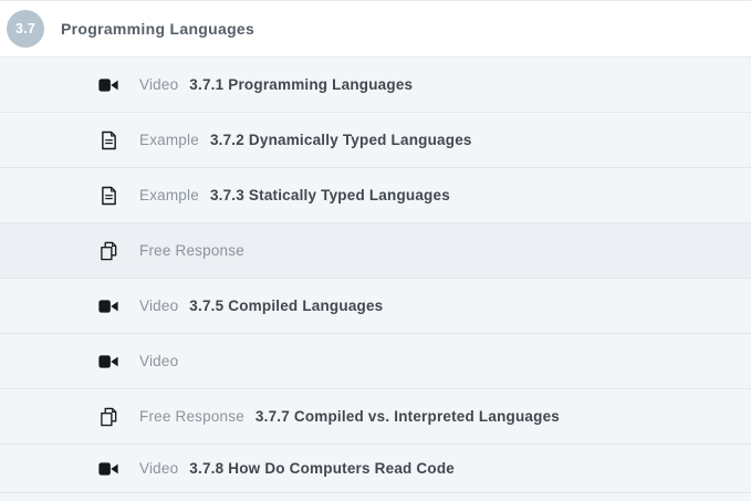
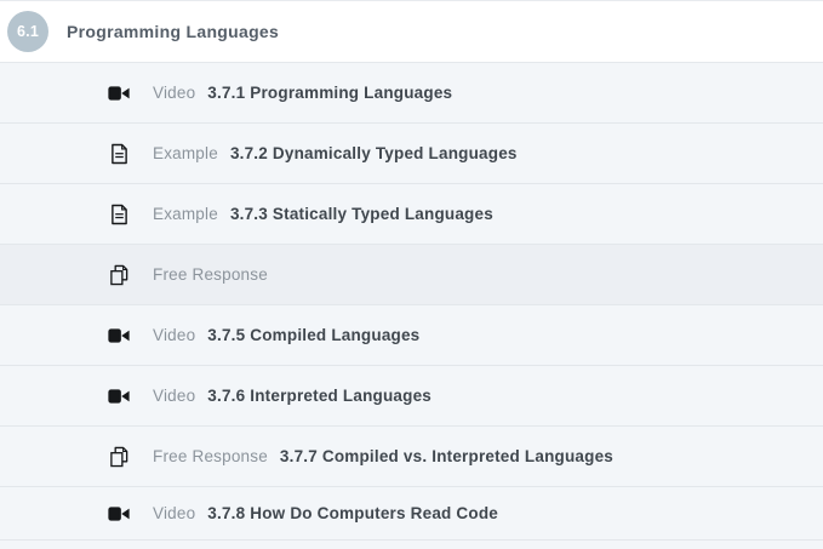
- 3.7
+ 6.1
  Programming Languages
  Video
  3.7.1 Programming Languages
  Example
  3.7.2 Dynamically Typed Languages
  Example
  3.7.3 Statically Typed Languages
  Free Response
  Video
  3.7.5 Compiled Languages
  Video
+ 3.7.6 Interpreted Languages
  Free Response
  3.7.7 Compiled vs. Interpreted Languages
  Video
  3.7.8 How Do Computers Read Code
